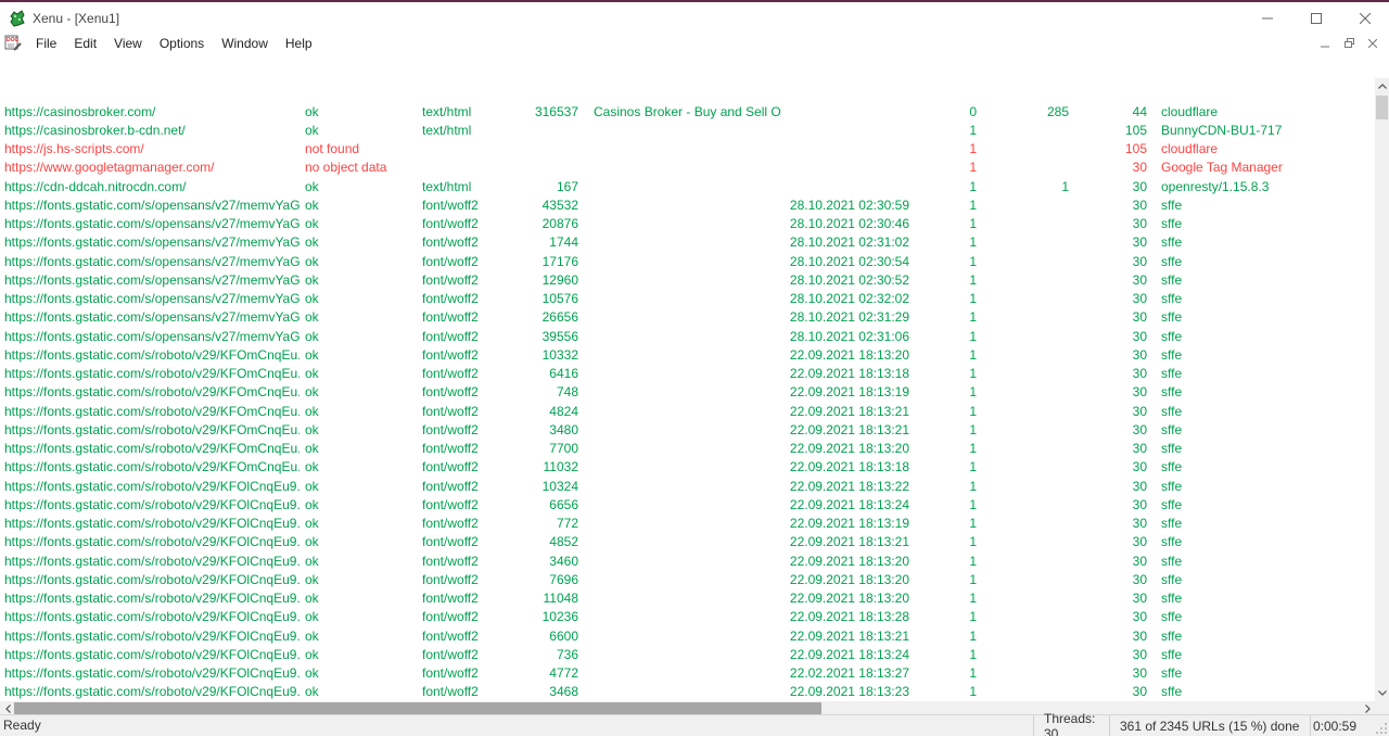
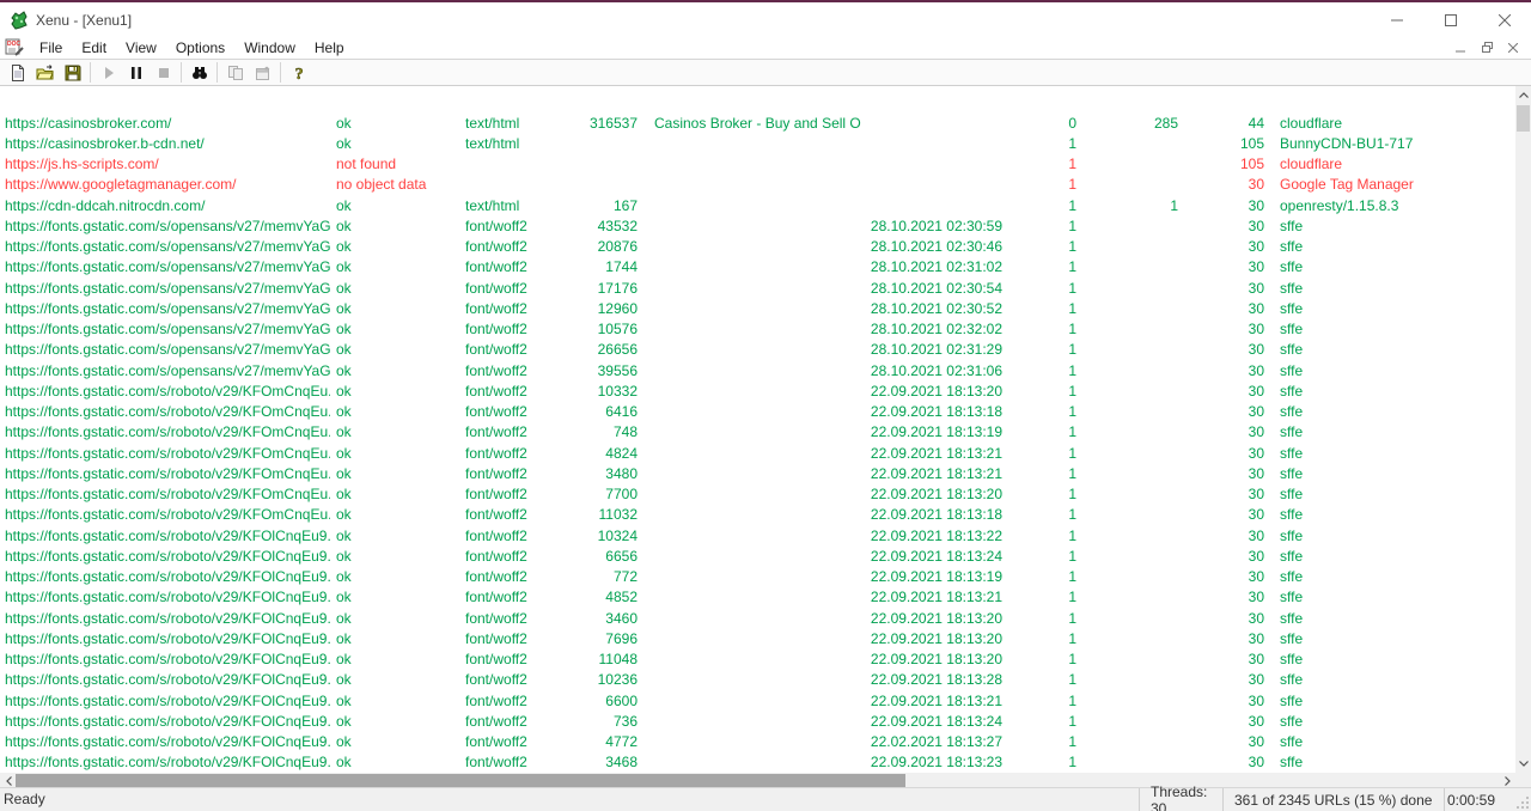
  Xenu - [Xenu1]
  File
  Edit
  View
  Options
  Window
  Help
+ ?
  https://casinosbroker.com/
  ok
  text/html
  316537
  Casinos Broker - Buy and Sell O
  0
  285
  44
  cloudflare
  https://casinosbroker.b-cdn.net/
  ok
  text/html
  1
  105
  BunnyCDN-BU1-717
  https://js.hs-scripts.com/
  not found
  1
  105
  cloudflare
  https://www.googletagmanager.com/
  no object data
  1
  30
  Google Tag Manager
  https://cdn-ddcah.nitrocdn.com/
  ok
  text/html
  167
  1
  1
  30
  openresty/1.15.8.3
  https://fonts.gstatic.com/s/opensans/v27/memvYaG
  ok
  font/woff2
  43532
  28.10.2021 02:30:59
  1
  30
  sffe
  https://fonts.gstatic.com/s/opensans/v27/memvYaG
  ok
  font/woff2
  20876
  28.10.2021 02:30:46
  1
  30
  sffe
  https://fonts.gstatic.com/s/opensans/v27/memvYaG
  ok
  font/woff2
  1744
  28.10.2021 02:31:02
  1
  30
  sffe
  https://fonts.gstatic.com/s/opensans/v27/memvYaG
  ok
  font/woff2
  17176
  28.10.2021 02:30:54
  1
  30
  sffe
  https://fonts.gstatic.com/s/opensans/v27/memvYaG
  ok
  font/woff2
  12960
  28.10.2021 02:30:52
  1
  30
  sffe
  https://fonts.gstatic.com/s/opensans/v27/memvYaG
  ok
  font/woff2
  10576
  28.10.2021 02:32:02
  1
  30
  sffe
  https://fonts.gstatic.com/s/opensans/v27/memvYaG
  ok
  font/woff2
  26656
  28.10.2021 02:31:29
  1
  30
  sffe
  https://fonts.gstatic.com/s/opensans/v27/memvYaG
  ok
  font/woff2
  39556
  28.10.2021 02:31:06
  1
  30
  sffe
  https://fonts.gstatic.com/s/roboto/v29/KFOmCnqEu.
  ok
  font/woff2
  10332
  22.09.2021 18:13:20
  1
  30
  sffe
  https://fonts.gstatic.com/s/roboto/v29/KFOmCnqEu.
  ok
  font/woff2
  6416
  22.09.2021 18:13:18
  1
  30
  sffe
  https://fonts.gstatic.com/s/roboto/v29/KFOmCnqEu.
  ok
  font/woff2
  748
  22.09.2021 18:13:19
  1
  30
  sffe
  https://fonts.gstatic.com/s/roboto/v29/KFOmCnqEu.
  ok
  font/woff2
  4824
  22.09.2021 18:13:21
  1
  30
  sffe
  https://fonts.gstatic.com/s/roboto/v29/KFOmCnqEu.
  ok
  font/woff2
  3480
  22.09.2021 18:13:21
  1
  30
  sffe
  https://fonts.gstatic.com/s/roboto/v29/KFOmCnqEu.
  ok
  font/woff2
  7700
  22.09.2021 18:13:20
  1
  30
  sffe
  https://fonts.gstatic.com/s/roboto/v29/KFOmCnqEu.
  ok
  font/woff2
  11032
  22.09.2021 18:13:18
  1
  30
  sffe
  https://fonts.gstatic.com/s/roboto/v29/KFOlCnqEu9.
  ok
  font/woff2
  10324
  22.09.2021 18:13:22
  1
  30
  sffe
  https://fonts.gstatic.com/s/roboto/v29/KFOlCnqEu9.
  ok
  font/woff2
  6656
  22.09.2021 18:13:24
  1
  30
  sffe
  https://fonts.gstatic.com/s/roboto/v29/KFOlCnqEu9.
  ok
  font/woff2
  772
  22.09.2021 18:13:19
  1
  30
  sffe
  https://fonts.gstatic.com/s/roboto/v29/KFOlCnqEu9.
  ok
  font/woff2
  4852
  22.09.2021 18:13:21
  1
  30
  sffe
  https://fonts.gstatic.com/s/roboto/v29/KFOlCnqEu9.
  ok
  font/woff2
  3460
  22.09.2021 18:13:20
  1
  30
  sffe
  https://fonts.gstatic.com/s/roboto/v29/KFOlCnqEu9.
  ok
  font/woff2
  7696
  22.09.2021 18:13:20
  1
  30
  sffe
  https://fonts.gstatic.com/s/roboto/v29/KFOlCnqEu9.
  ok
  font/woff2
  11048
  22.09.2021 18:13:20
  1
  30
  sffe
  https://fonts.gstatic.com/s/roboto/v29/KFOlCnqEu9.
  ok
  font/woff2
  10236
  22.09.2021 18:13:28
  1
  30
  sffe
  https://fonts.gstatic.com/s/roboto/v29/KFOlCnqEu9.
  ok
  font/woff2
  6600
  22.09.2021 18:13:21
  1
  30
  sffe
  https://fonts.gstatic.com/s/roboto/v29/KFOlCnqEu9.
  ok
  font/woff2
  736
  22.09.2021 18:13:24
  1
  30
  sffe
  https://fonts.gstatic.com/s/roboto/v29/KFOlCnqEu9.
  ok
  font/woff2
  4772
  22.02.2021 18:13:27
  1
  30
  sffe
  https://fonts.gstatic.com/s/roboto/v29/KFOlCnqEu9.
  ok
  font/woff2
  3468
  22.09.2021 18:13:23
  1
  30
  sffe
  Ready
  Threads: 30
  361 of 2345 URLs (15 %) done
  0:00:59
